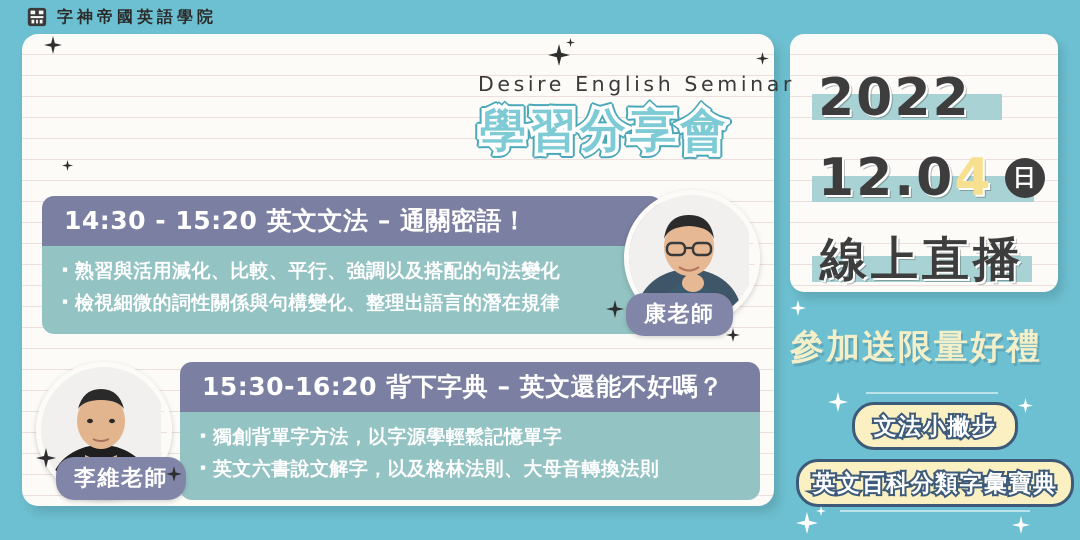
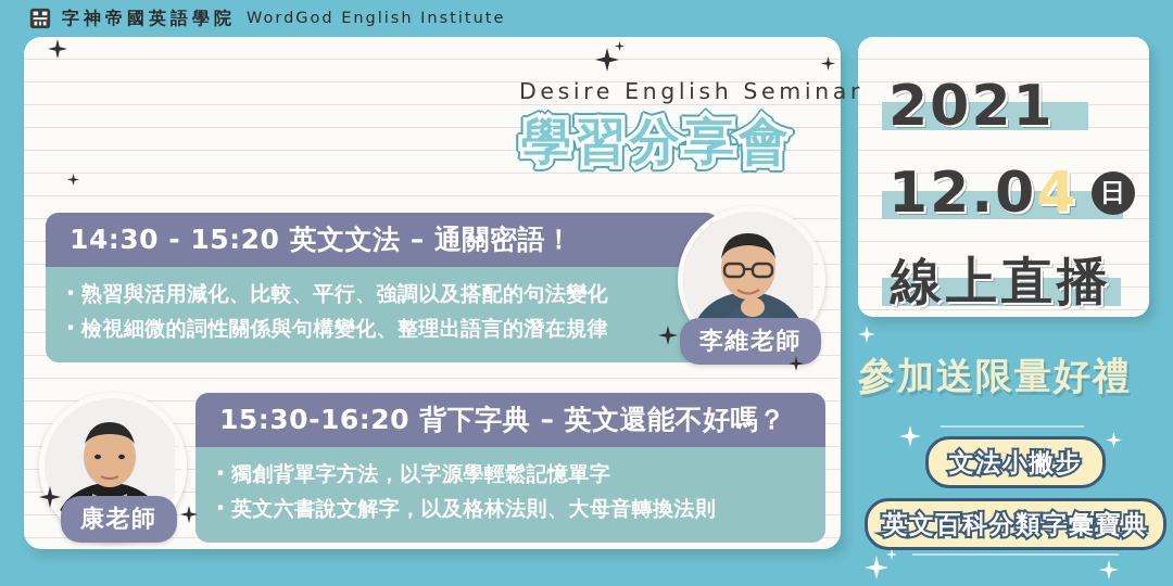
  字神帝國英語學院
+ WordGod English Institute
  Desire English Seminar
  學習分享會
  14:30 - 15:20 英文文法 – 通關密語！
  ▪
  熟習與活用減化、比較、平行、強調以及搭配的句法變化
  ▪
  檢視細微的詞性關係與句構變化、整理出語言的潛在規律
- 康老師
+ 李維老師
  15:30-16:20 背下字典 – 英文還能不好嗎？
  ▪
  獨創背單字方法，以字源學輕鬆記憶單字
  ▪
  英文六書說文解字，以及格林法則、大母音轉換法則
- 李維老師
+ 康老師
- 2022
+ 2021
  12.0
  4
  日
  線上直播
  參加送限量好禮
  文法小撇步
  英文百科分類字彙寶典
